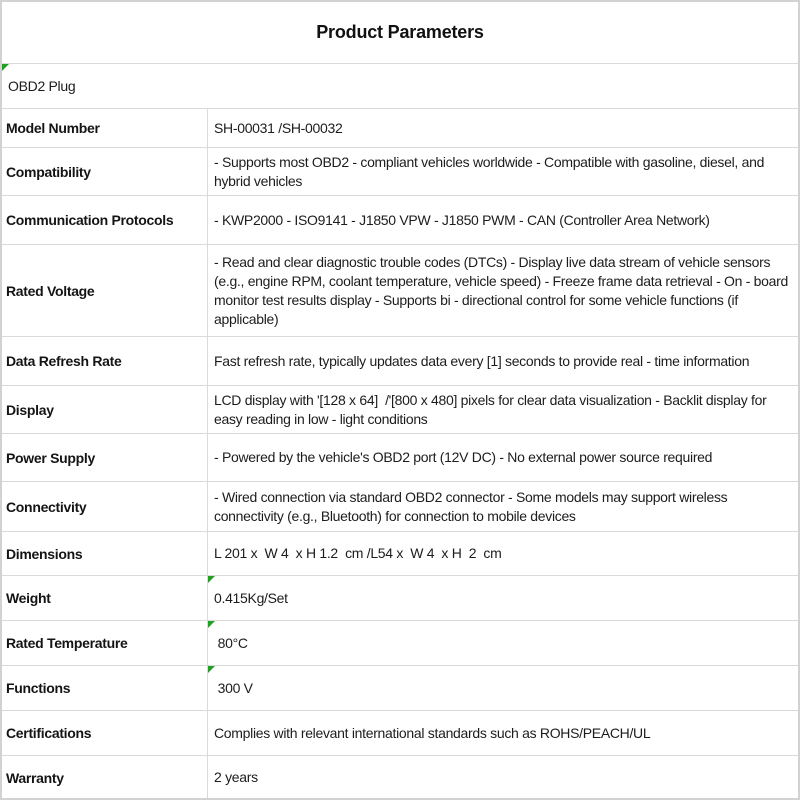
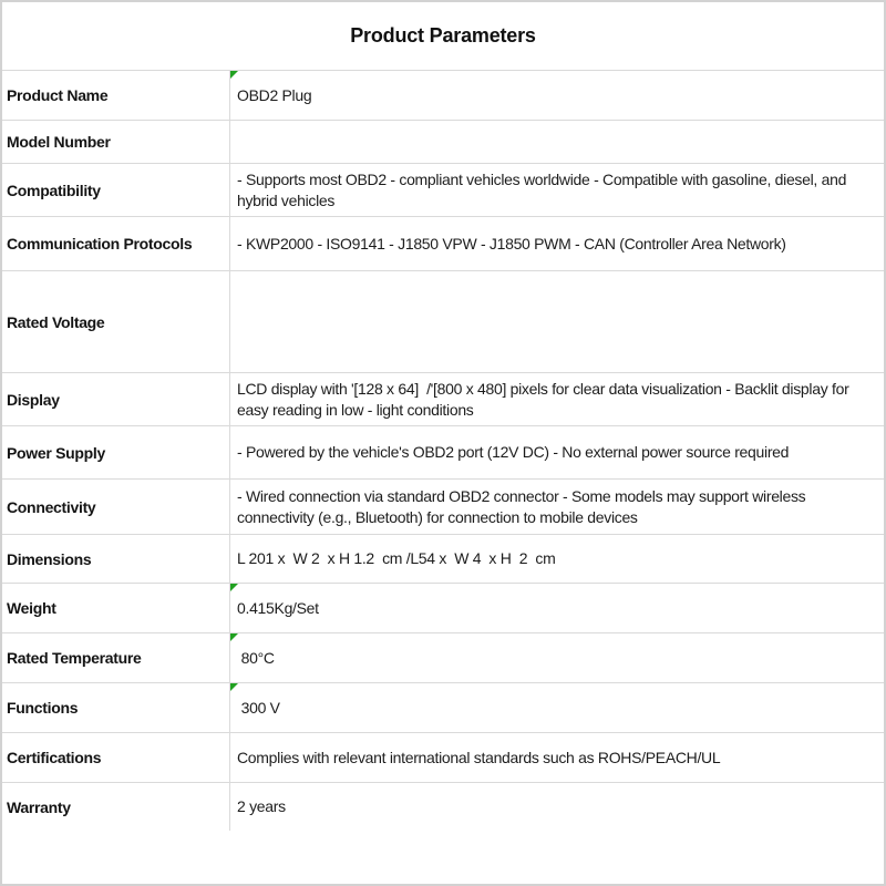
  Product Parameters
+ Product Name
  OBD2 Plug
  Model Number
- SH-00031 /SH-00032
  Compatibility
  - Supports most OBD2 - compliant vehicles worldwide - Compatible with gasoline, diesel, and hybrid vehicles
  Communication Protocols
  - KWP2000 - ISO9141 - J1850 VPW - J1850 PWM - CAN (Controller Area Network)
  Rated Voltage
- - Read and clear diagnostic trouble codes (DTCs) - Display live data stream of vehicle sensors (e.g., engine RPM, coolant temperature, vehicle speed) - Freeze frame data retrieval - On - board monitor test results display - Supports bi - directional control for some vehicle functions (if applicable)
- Data Refresh Rate
- Fast refresh rate, typically updates data every [1] seconds to provide real - time information
  Display
  LCD display with '[128 x 64] /'[800 x 480] pixels for clear data visualization - Backlit display for easy reading in low - light conditions
  Power Supply
  - Powered by the vehicle's OBD2 port (12V DC) - No external power source required
  Connectivity
  - Wired connection via standard OBD2 connector - Some models may support wireless connectivity (e.g., Bluetooth) for connection to mobile devices
  Dimensions
- L 201 x W 4 x H 1.2 cm /L54 x W 4 x H 2 cm
+ L 201 x W 2 x H 1.2 cm /L54 x W 4 x H 2 cm
  Weight
  0.415Kg/Set
  Rated Temperature
  80°C
  Functions
  300 V
  Certifications
  Complies with relevant international standards such as ROHS/PEACH/UL
  Warranty
  2 years
